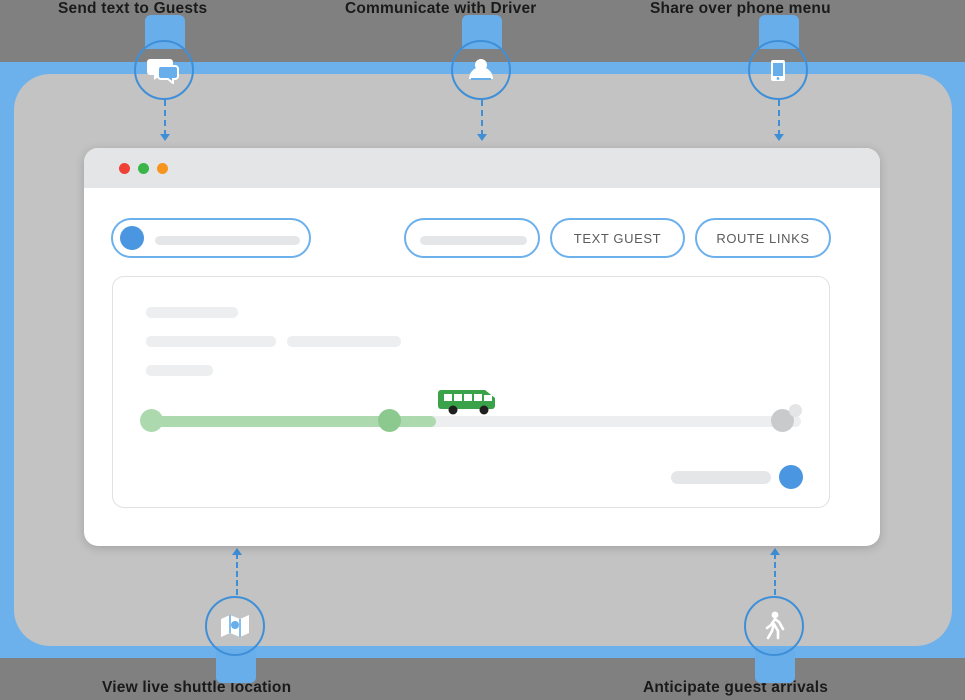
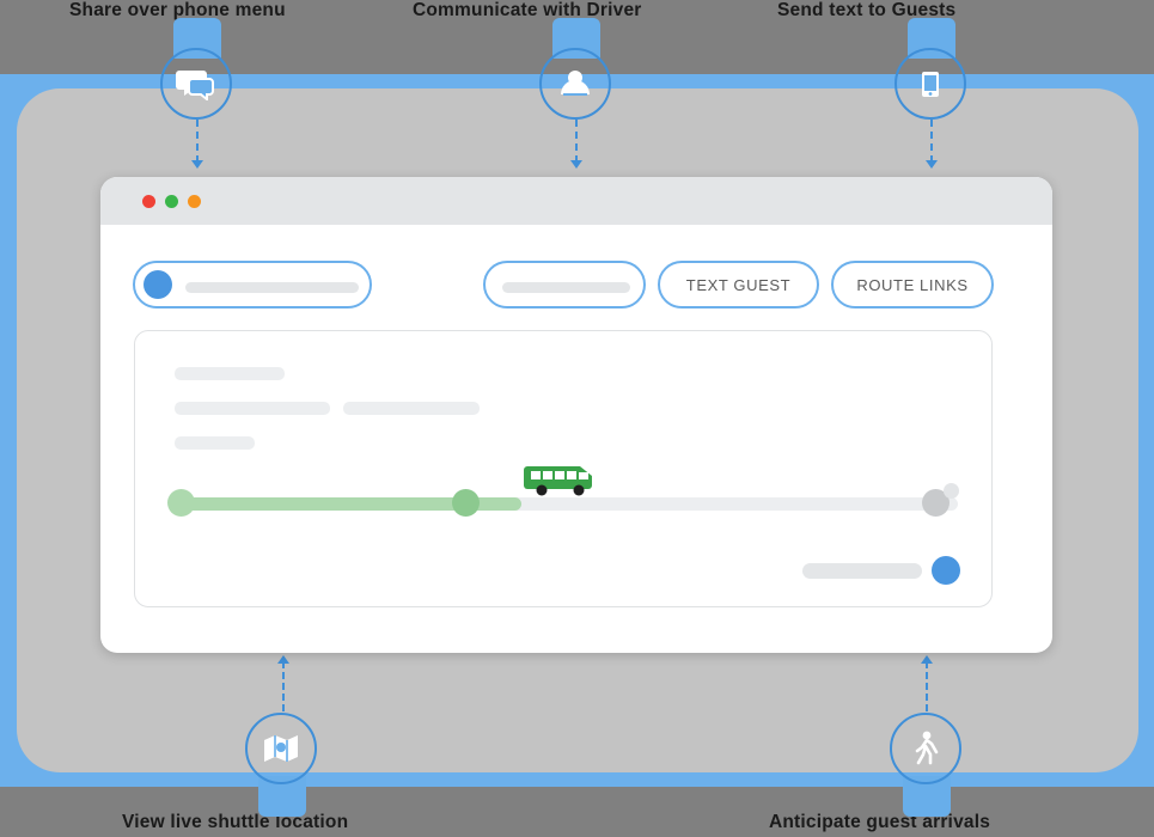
- Send text to Guests
+ Share over phone menu
  Communicate with Driver
- Share over phone menu
+ Send text to Guests
  View live shuttle location
  Anticipate guest arrivals
  TEXT GUEST
  ROUTE LINKS
